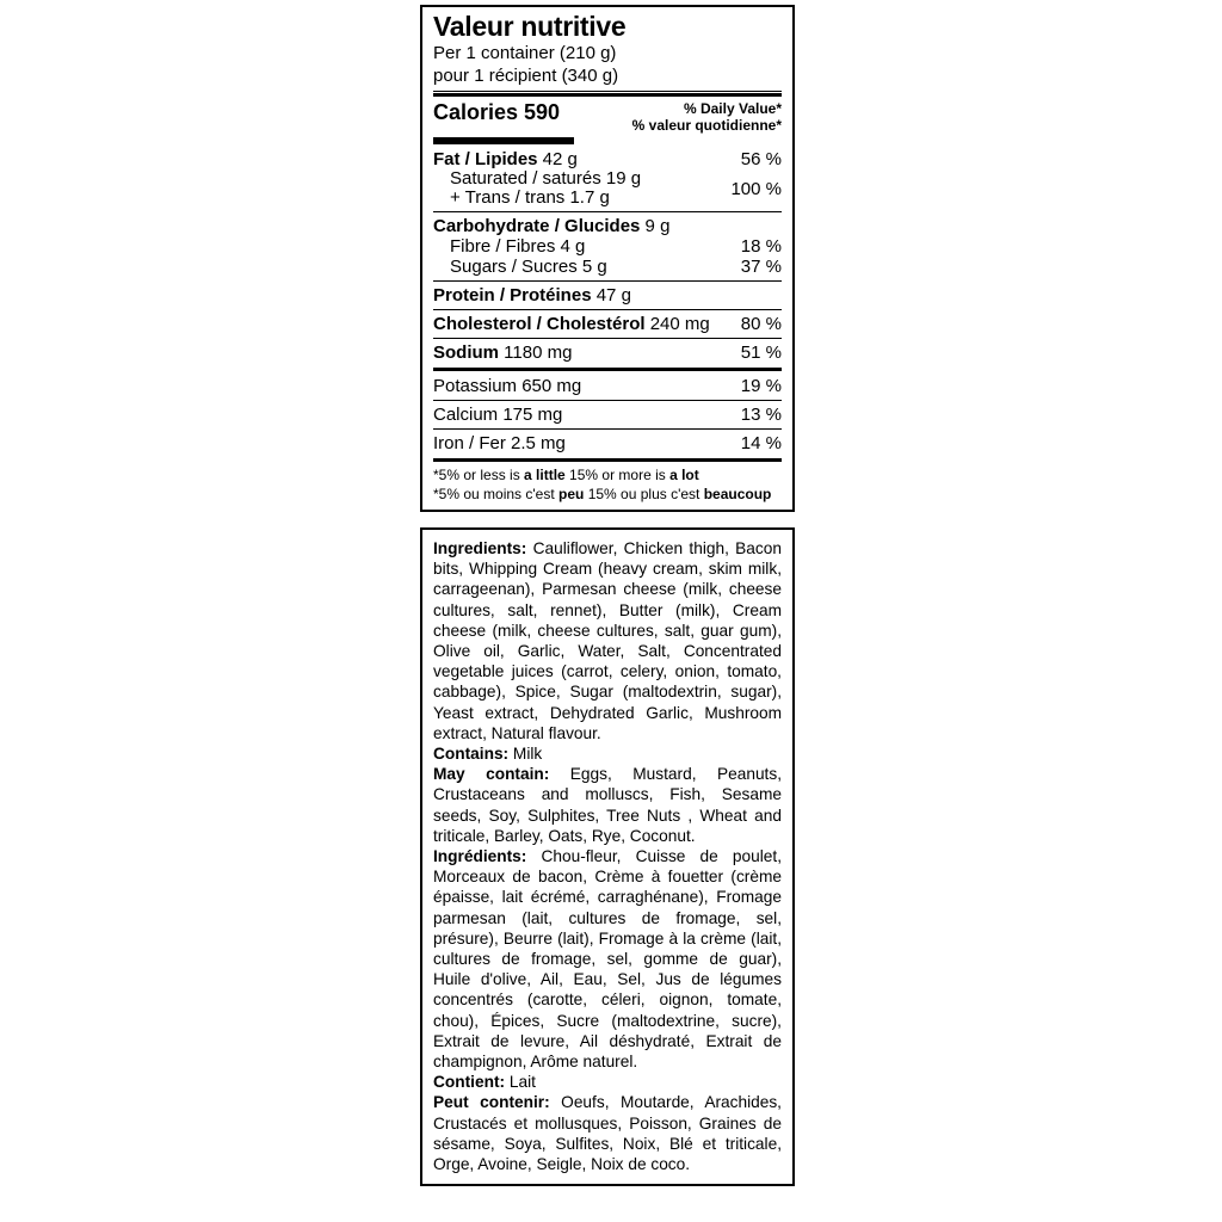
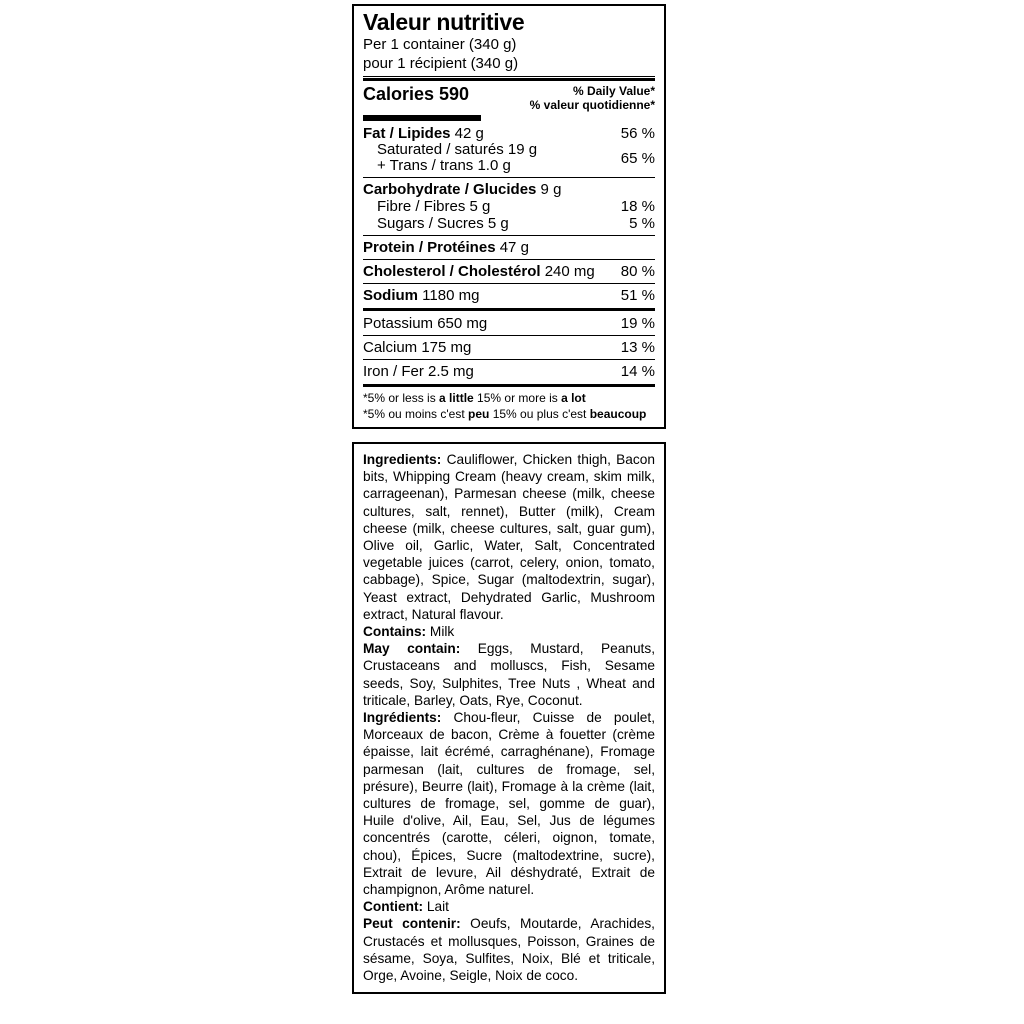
  Valeur nutritive
- Per 1 container (210 g)
+ Per 1 container (340 g)
  pour 1 récipient (340 g)
  Calories 590
  % Daily Value*
  % valeur quotidienne*
  Fat / Lipides 42 g
  56 %
  Saturated / saturés 19 g
- + Trans / trans 1.7 g
+ + Trans / trans 1.0 g
- 100 %
+ 65 %
  Carbohydrate / Glucides 9 g
- Fibre / Fibres 4 g
+ Fibre / Fibres 5 g
  18 %
  Sugars / Sucres 5 g
- 37 %
+ 5 %
  Protein / Protéines 47 g
  Cholesterol / Cholestérol 240 mg
  80 %
  Sodium 1180 mg
  51 %
  Potassium 650 mg
  19 %
  Calcium 175 mg
  13 %
  Iron / Fer 2.5 mg
  14 %
  *5% or less is a little 15% or more is a lot
  *5% ou moins c'est peu 15% ou plus c'est beaucoup
  Ingredients: Cauliflower, Chicken thigh, Bacon bits, Whipping Cream (heavy cream, skim milk, carrageenan), Parmesan cheese (milk, cheese cultures, salt, rennet), Butter (milk), Cream cheese (milk, cheese cultures, salt, guar gum), Olive oil, Garlic, Water, Salt, Concentrated vegetable juices (carrot, celery, onion, tomato, cabbage), Spice, Sugar (maltodextrin, sugar), Yeast extract, Dehydrated Garlic, Mushroom extract, Natural flavour.
  Contains: Milk
  May contain: Eggs, Mustard, Peanuts, Crustaceans and molluscs, Fish, Sesame seeds, Soy, Sulphites, Tree Nuts , Wheat and triticale, Barley, Oats, Rye, Coconut.
  Ingrédients: Chou-fleur, Cuisse de poulet, Morceaux de bacon, Crème à fouetter (crème épaisse, lait écrémé, carraghénane), Fromage parmesan (lait, cultures de fromage, sel, présure), Beurre (lait), Fromage à la crème (lait, cultures de fromage, sel, gomme de guar), Huile d'olive, Ail, Eau, Sel, Jus de légumes concentrés (carotte, céleri, oignon, tomate, chou), Épices, Sucre (maltodextrine, sucre), Extrait de levure, Ail déshydraté, Extrait de champignon, Arôme naturel.
  Contient: Lait
  Peut contenir: Oeufs, Moutarde, Arachides, Crustacés et mollusques, Poisson, Graines de sésame, Soya, Sulfites, Noix, Blé et triticale, Orge, Avoine, Seigle, Noix de coco.
